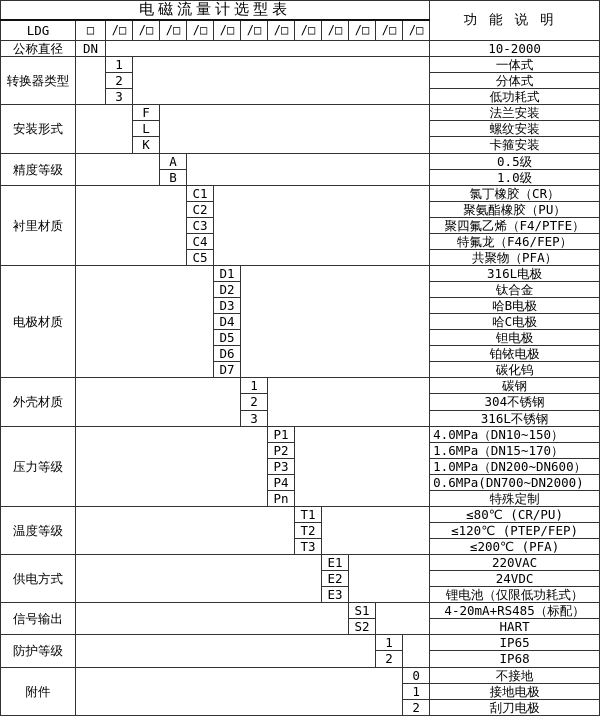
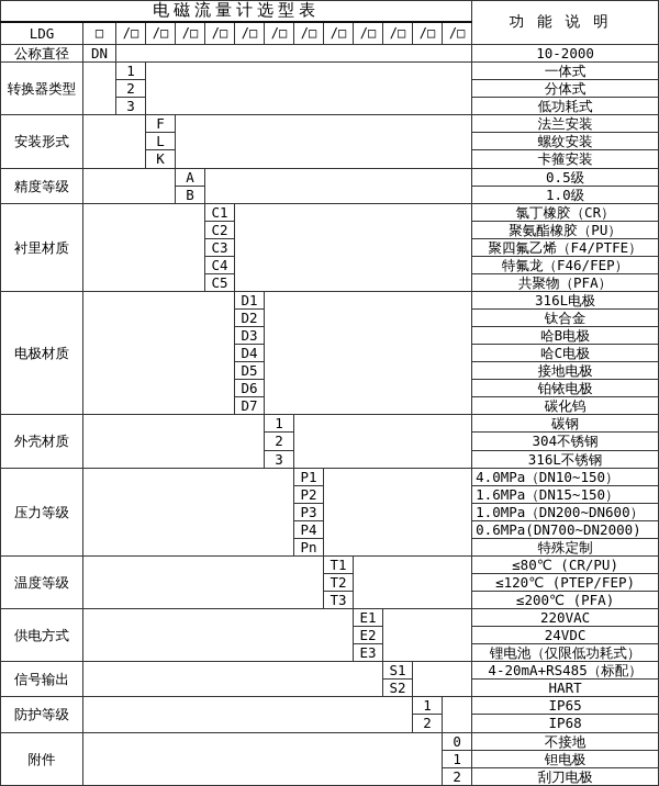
  电磁流量计选型表	功能说明
  LDG	□	/□	/□	/□	/□	/□	/□	/□	/□	/□	/□	/□	/□
  公称直径	DN		10-2000
  转换器类型		1		一体式
  2	分体式
  3	低功耗式
  安装形式		F		法兰安装
  L	螺纹安装
  K	卡箍安装
  精度等级		A		0.5级
  B	1.0级
  衬里材质		C1		氯丁橡胶（CR）
  C2	聚氨酯橡胶（PU）
  C3	聚四氟乙烯（F4/PTFE）
  C4	特氟龙（F46/FEP）
  C5	共聚物（PFA）
  电极材质		D1		316L电极
  D2	钛合金
  D3	哈B电极
  D4	哈C电极
- D5	钽电极
+ D5	接地电极
  D6	铂铱电极
  D7	碳化钨
  外壳材质		1		碳钢
  2	304不锈钢
  3	316L不锈钢
  压力等级		P1		4.0MPa（DN10~150）
- P2	1.6MPa（DN15~170）
+ P2	1.6MPa（DN15~150）
  P3	1.0MPa（DN200~DN600）
  P4	0.6MPa(DN700~DN2000)
  Pn	特殊定制
  温度等级		T1		≤80℃ (CR/PU)
  T2	≤120℃ (PTEP/FEP)
  T3	≤200℃ (PFA)
  供电方式		E1		220VAC
  E2	24VDC
  E3	锂电池（仅限低功耗式）
  信号输出		S1		4-20mA+RS485（标配）
  S2	HART
  防护等级		1		IP65
  2	IP68
  附件		0	不接地
- 1	接地电极
+ 1	钽电极
  2	刮刀电极
